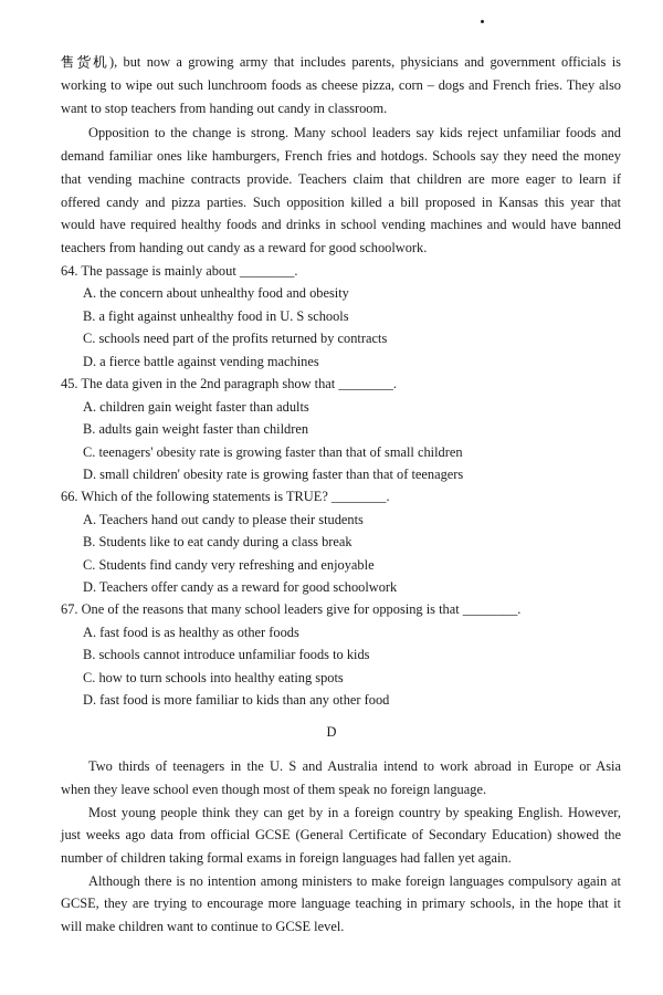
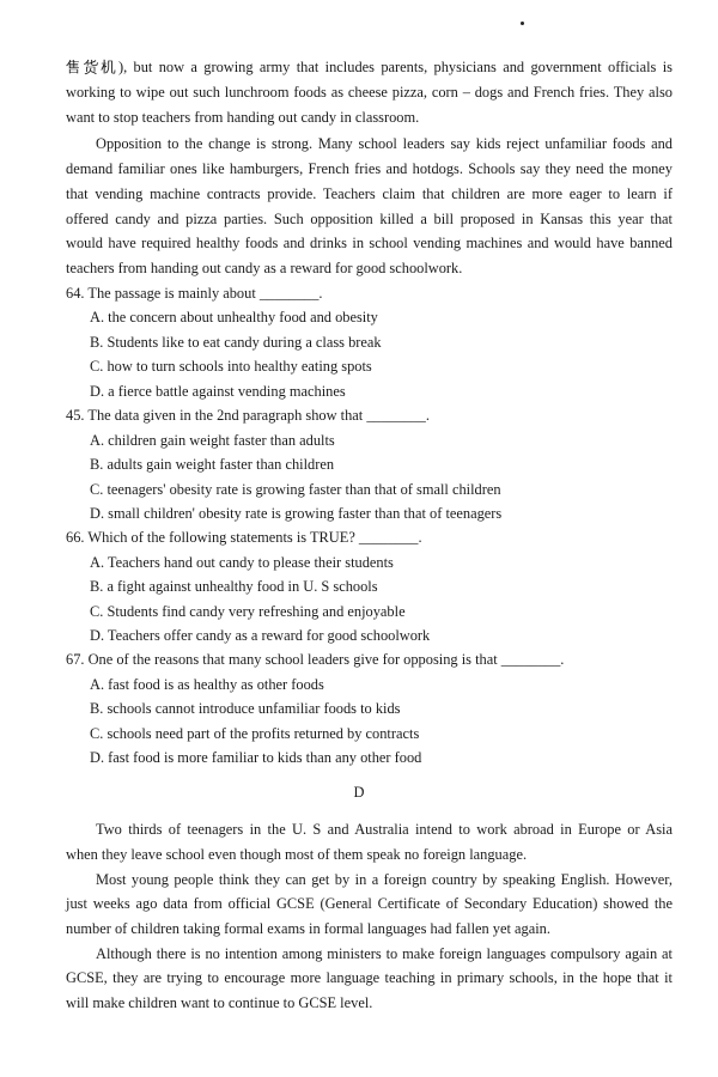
  售货机), but now a growing army that includes parents, physicians and government officials is
  working to wipe out such lunchroom foods as cheese pizza, corn – dogs and French fries. They also
  want to stop teachers from handing out candy in classroom.
  Opposition to the change is strong. Many school leaders say kids reject unfamiliar foods and
  demand familiar ones like hamburgers, French fries and hotdogs. Schools say they need the money
  that vending machine contracts provide. Teachers claim that children are more eager to learn if
  offered candy and pizza parties. Such opposition killed a bill proposed in Kansas this year that
  would have required healthy foods and drinks in school vending machines and would have banned
  teachers from handing out candy as a reward for good schoolwork.
  64. The passage is mainly about ________.
  A. the concern about unhealthy food and obesity
- B. a fight against unhealthy food in U. S schools
+ B. Students like to eat candy during a class break
- C. schools need part of the profits returned by contracts
+ C. how to turn schools into healthy eating spots
  D. a fierce battle against vending machines
  45. The data given in the 2nd paragraph show that ________.
  A. children gain weight faster than adults
  B. adults gain weight faster than children
  C. teenagers' obesity rate is growing faster than that of small children
  D. small children' obesity rate is growing faster than that of teenagers
  66. Which of the following statements is TRUE? ________.
  A. Teachers hand out candy to please their students
- B. Students like to eat candy during a class break
+ B. a fight against unhealthy food in U. S schools
  C. Students find candy very refreshing and enjoyable
  D. Teachers offer candy as a reward for good schoolwork
  67. One of the reasons that many school leaders give for opposing is that ________.
  A. fast food is as healthy as other foods
  B. schools cannot introduce unfamiliar foods to kids
- C. how to turn schools into healthy eating spots
+ C. schools need part of the profits returned by contracts
  D. fast food is more familiar to kids than any other food
  D
  Two thirds of teenagers in the U. S and Australia intend to work abroad in Europe or Asia
  when they leave school even though most of them speak no foreign language.
  Most young people think they can get by in a foreign country by speaking English. However,
  just weeks ago data from official GCSE (General Certificate of Secondary Education) showed the
- number of children taking formal exams in foreign languages had fallen yet again.
+ number of children taking formal exams in formal languages had fallen yet again.
  Although there is no intention among ministers to make foreign languages compulsory again at
  GCSE, they are trying to encourage more language teaching in primary schools, in the hope that it
  will make children want to continue to GCSE level.
